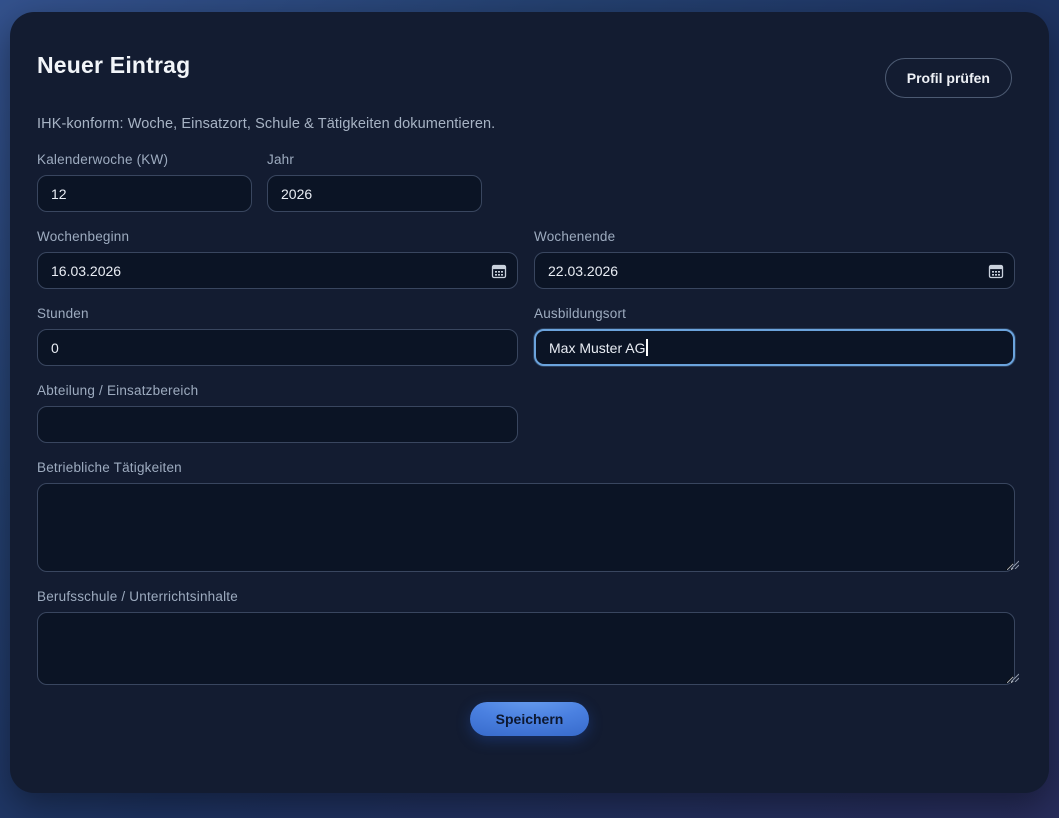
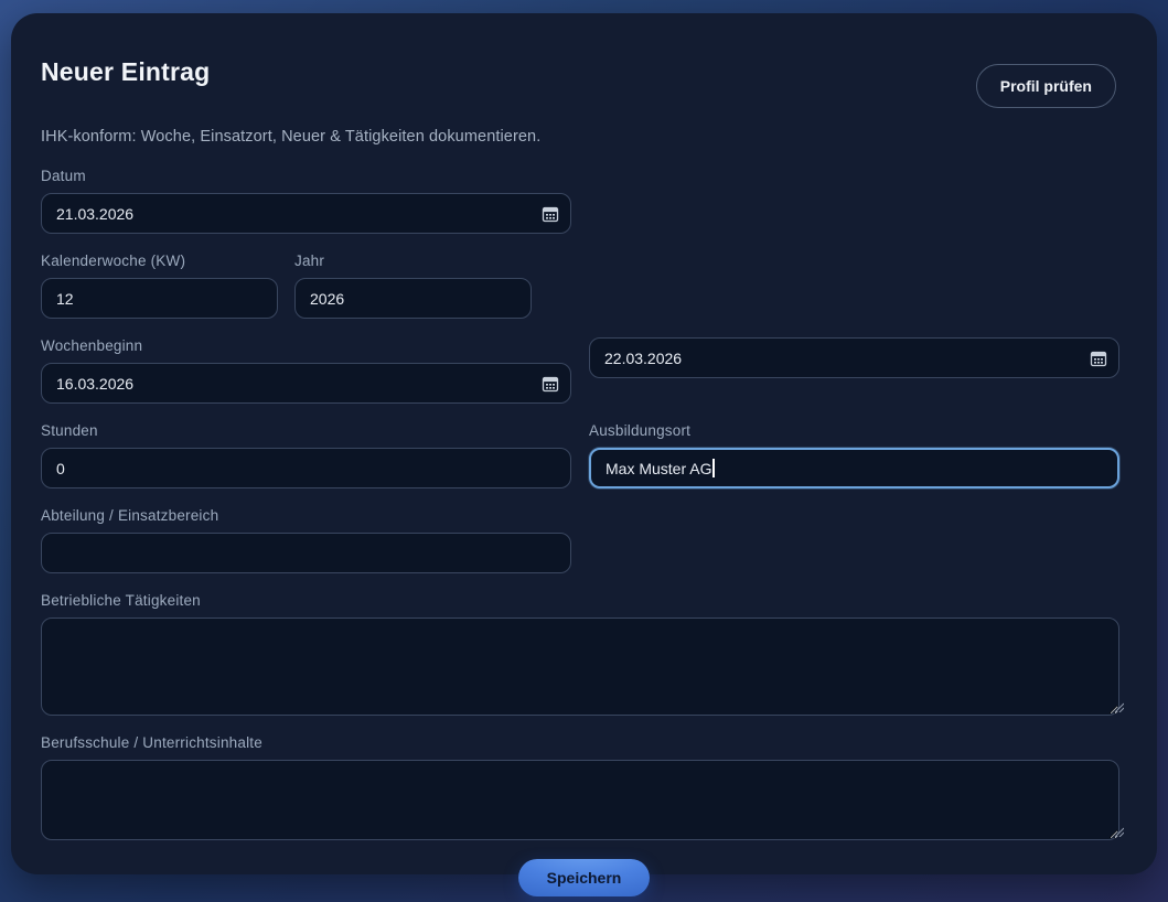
  Neuer Eintrag
  Profil prüfen
- IHK-konform: Woche, Einsatzort, Schule & Tätigkeiten dokumentieren.
+ IHK-konform: Woche, Einsatzort, Neuer & Tätigkeiten dokumentieren.
+ Datum
+ 21.03.2026
  Kalenderwoche (KW)
  12
  Jahr
  2026
  Wochenbeginn
  16.03.2026
- Wochenende
  22.03.2026
  Stunden
  0
  Ausbildungsort
  Max Muster AG
  Abteilung / Einsatzbereich
  Betriebliche Tätigkeiten
  Berufsschule / Unterrichtsinhalte
  Speichern
